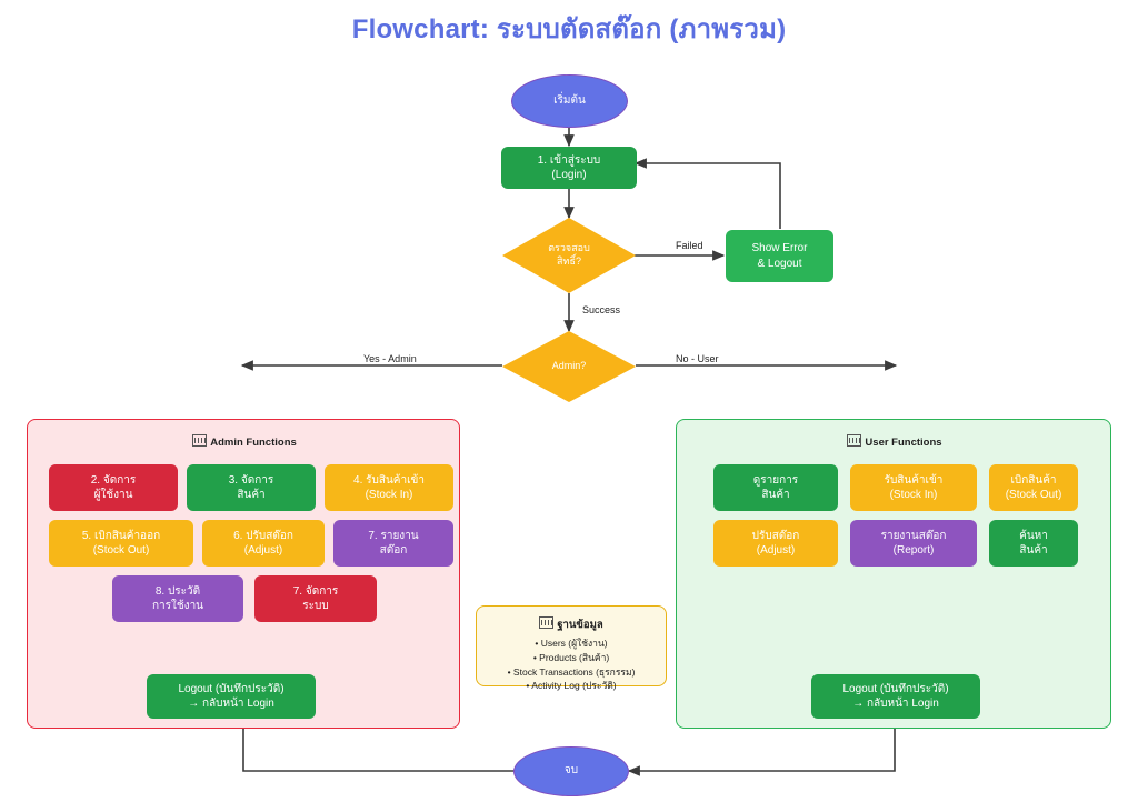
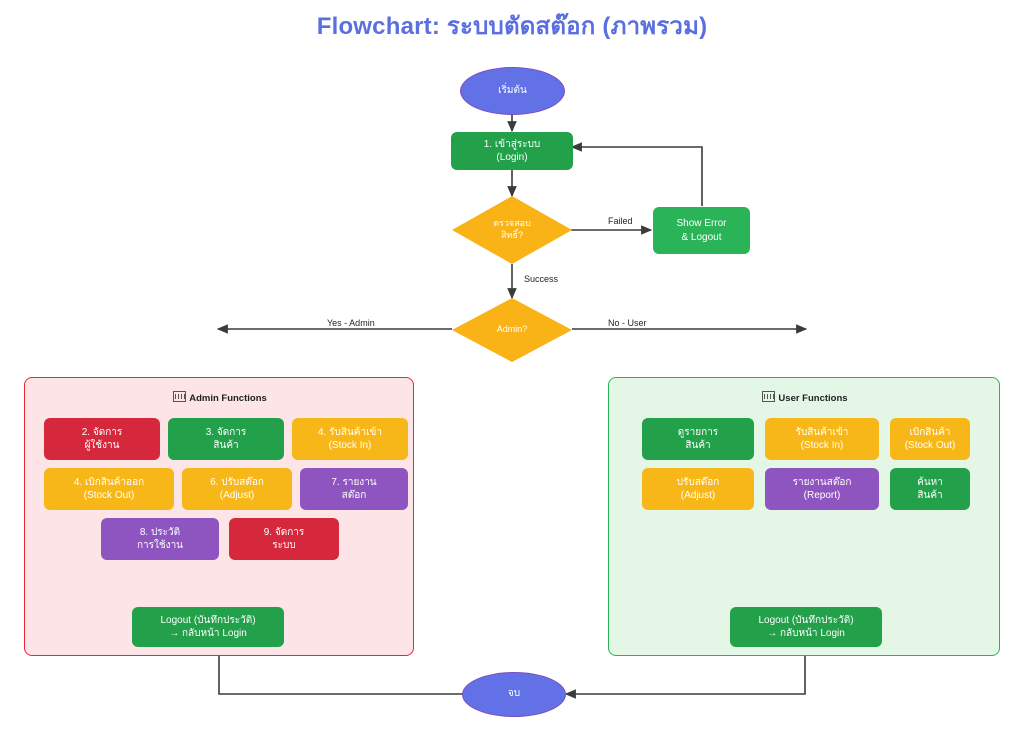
  Flowchart: ระบบตัดสต๊อก (ภาพรวม)
  Failed
  Success
  Yes - Admin
  No - User
  เริ่มต้น
  1. เข้าสู่ระบบ
  (Login)
  ตรวจสอบ
  สิทธิ์?
  Show Error
  & Logout
  Admin?
  Admin Functions
  2. จัดการ
  ผู้ใช้งาน
  3. จัดการ
  สินค้า
  4. รับสินค้าเข้า
  (Stock In)
- 5. เบิกสินค้าออก
+ 4. เบิกสินค้าออก
  (Stock Out)
  6. ปรับสต๊อก
  (Adjust)
  7. รายงาน
  สต๊อก
  8. ประวัติ
  การใช้งาน
- 7. จัดการ
+ 9. จัดการ
  ระบบ
  Logout (บันทึกประวัติ)
  → กลับหน้า Login
  User Functions
  ดูรายการ
  สินค้า
  รับสินค้าเข้า
  (Stock In)
  เบิกสินค้า
  (Stock Out)
  ปรับสต๊อก
  (Adjust)
  รายงานสต๊อก
  (Report)
  ค้นหา
  สินค้า
  Logout (บันทึกประวัติ)
  → กลับหน้า Login
- ฐานข้อมูล
- • Users (ผู้ใช้งาน)
- • Products (สินค้า)
- • Stock Transactions (ธุรกรรม)
- • Activity Log (ประวัติ)
  จบ
